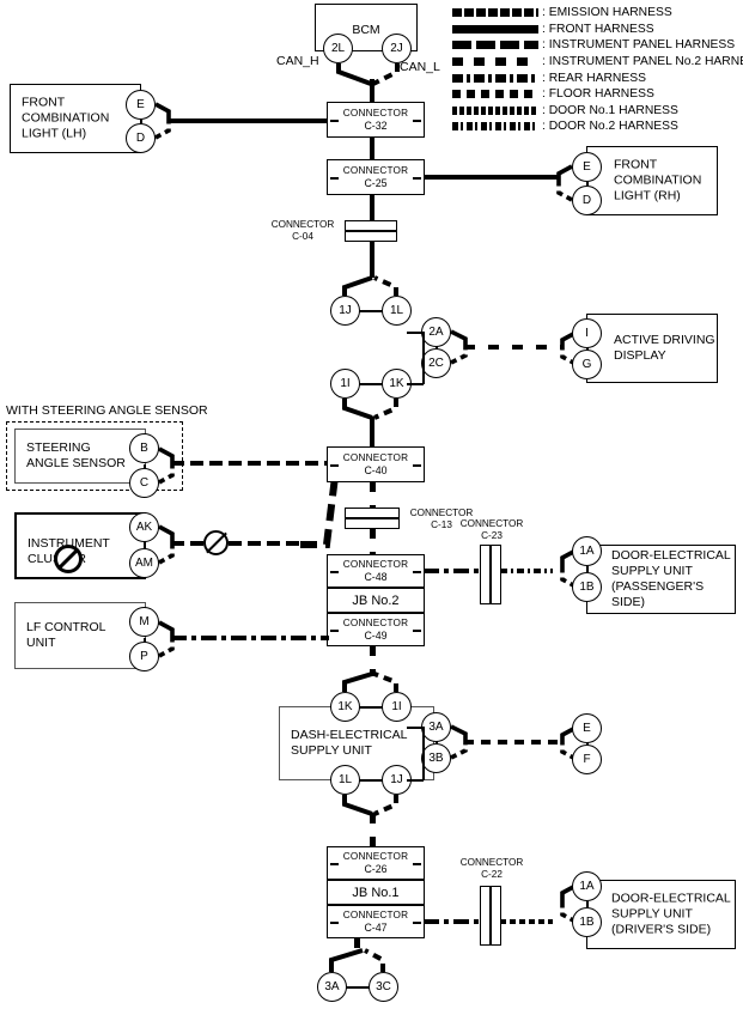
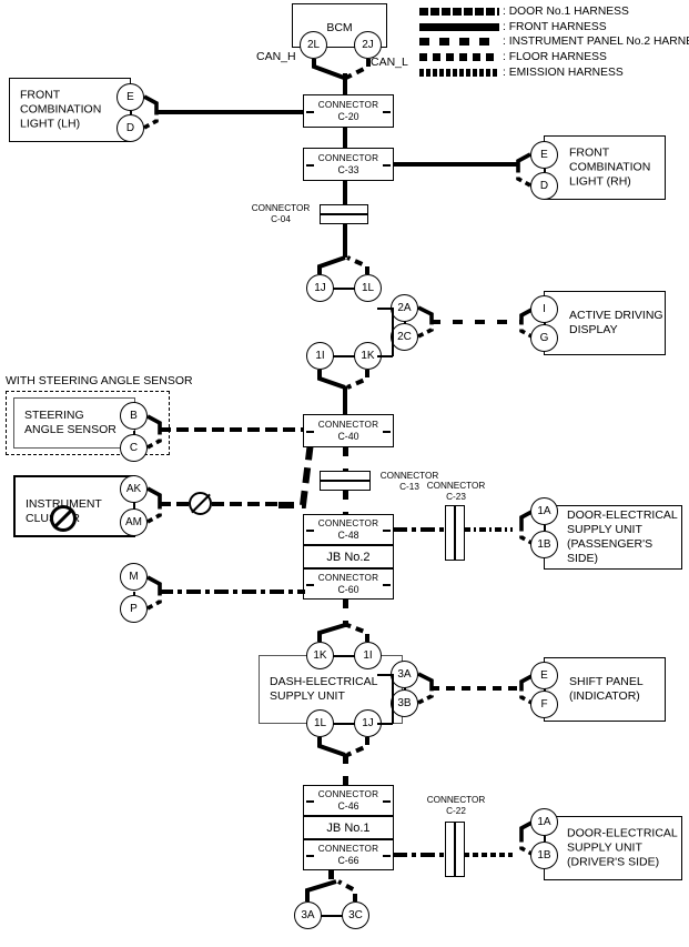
- : EMISSION HARNESS
+ : DOOR No.1 HARNESS
  : FRONT HARNESS
- : INSTRUMENT PANEL HARNESS
  : INSTRUMENT PANEL No.2 HARN
- : REAR HARNESS
  : FLOOR HARNESS
- : DOOR No.1 HARNESS
+ : EMISSION HARNESS
- : DOOR No.2 HARNESS
  BCM
  2L
  2J
  CAN_H
  CAN_L
  FRONT
  COMBINATION
  LIGHT (LH)
  E
  D
  CONNECTOR
- C-32
+ C-20
  CONNECTOR
- C-25
+ C-33
  FRONT
  COMBINATION
  LIGHT (RH)
  E
  D
  CONNECTOR
  C-04
  1J
  1L
  1I
  1K
  2A
  2C
  ACTIVE DRIVING
  DISPLAY
  I
  G
  WITH STEERING ANGLE SENSOR
  STEERING
  ANGLE SENSOR
  B
  C
  CONNECTOR
  C-40
  CONNECTOR
  C-13
  INSTRUMENT
  AK
  AM
  CONNECTOR
  C-48
  JB No.2
  CONNECTOR
- C-49
+ C-60
  CONNECTOR
  C-23
  DOOR-ELECTRICAL
  SUPPLY UNIT
  (PASSENGER'S SIDE)
  1A
  1B
- LF CONTROL
- UNIT
  M
  P
  DASH-ELECTRICAL
  SUPPLY UNIT
  1K
  1I
  1L
  1J
  3A
  3B
+ SHIFT PANEL
+ (INDICATOR)
  E
  F
  CONNECTOR
- C-26
+ C-46
  JB No.1
  CONNECTOR
- C-47
+ C-66
  CONNECTOR
  C-22
  DOOR-ELECTRICAL
  SUPPLY UNIT
  (DRIVER'S SIDE)
  1A
  1B
  3A
  3C
